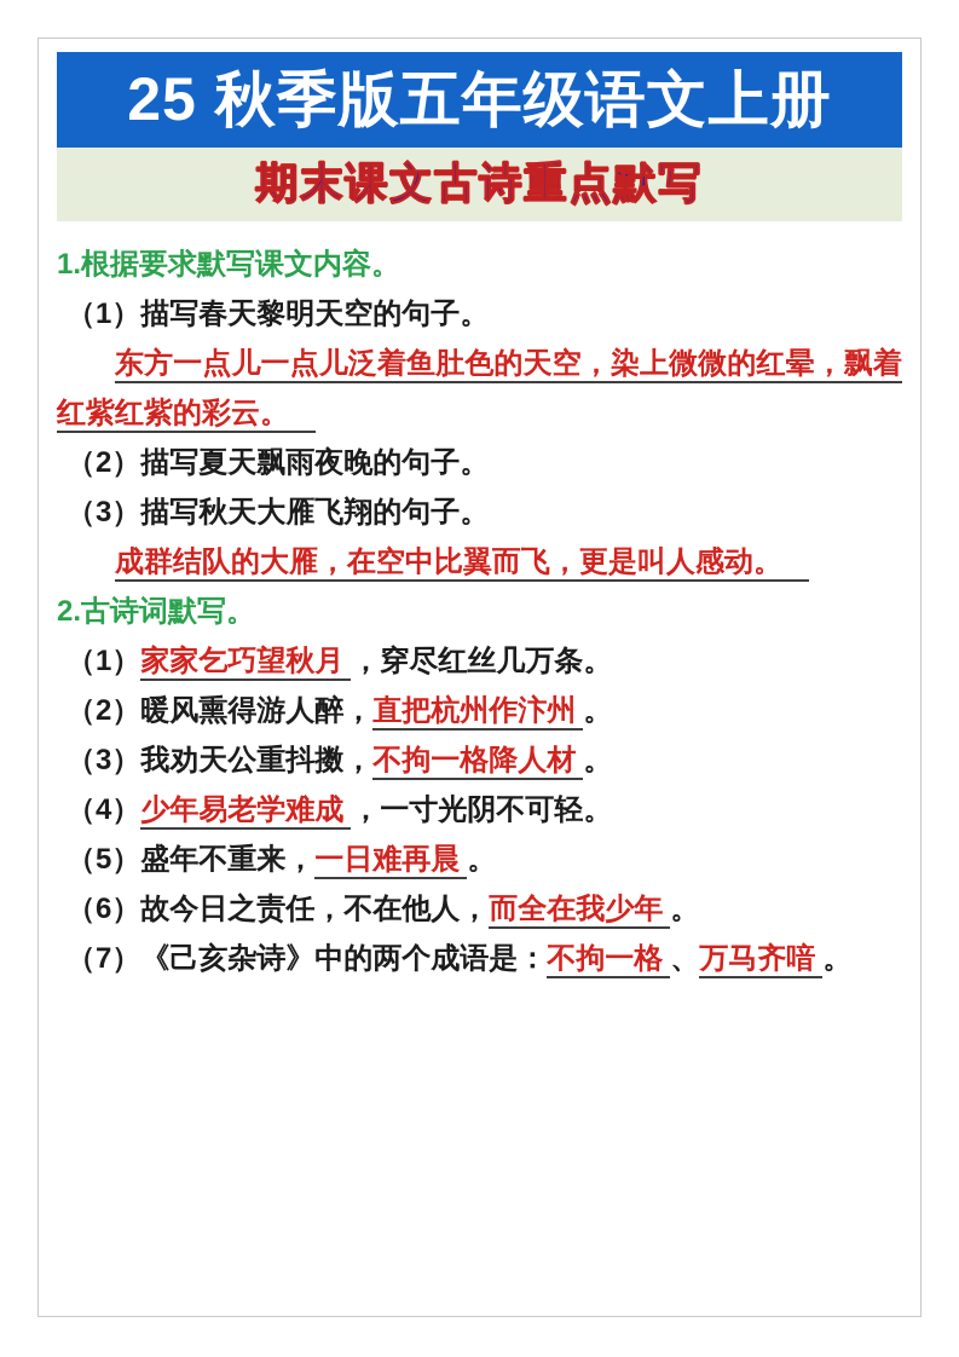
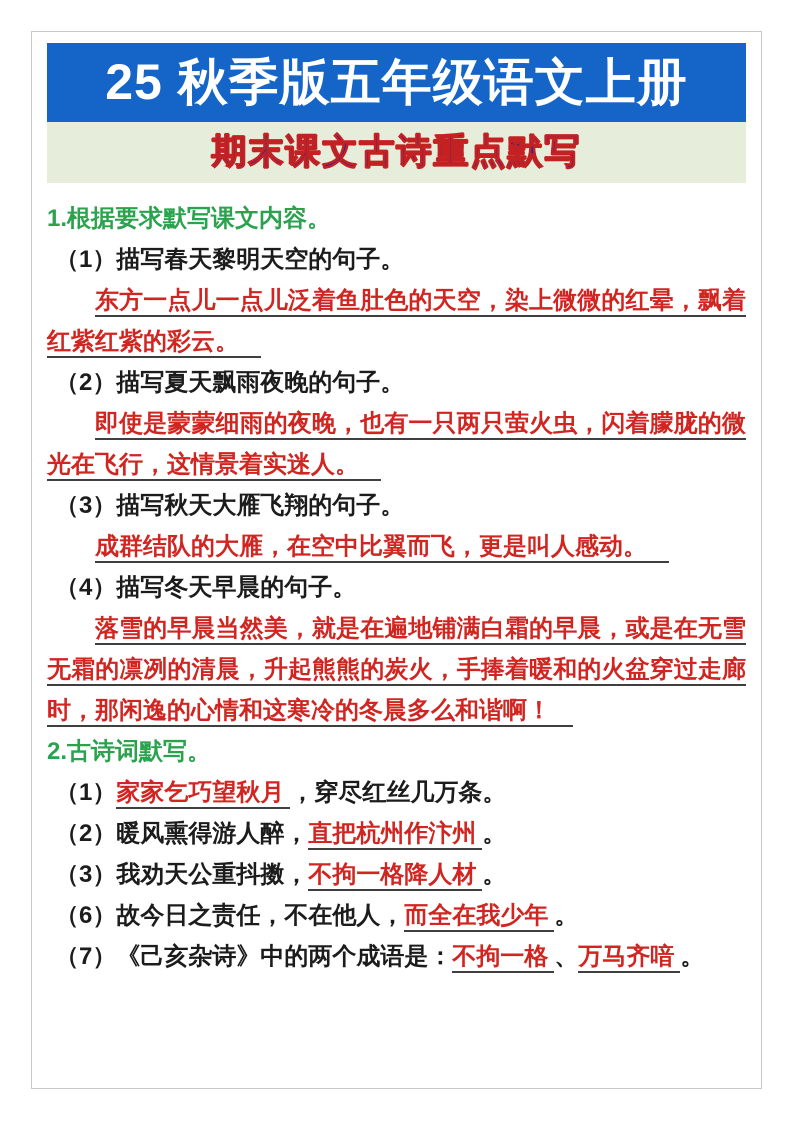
  25 秋季版五年级语文上册
  期末课文古诗重点默写
  1.根据要求默写课文内容。
  （1）描写春天黎明天空的句子。
  东方一点儿一点儿泛着鱼肚色的天空，染上微微的红晕，飘着红紫红紫的彩云。
  （2）描写夏天飘雨夜晚的句子。
+ 即使是蒙蒙细雨的夜晚，也有一只两只萤火虫，闪着朦胧的微光在飞行，这情景着实迷人。
  （3）描写秋天大雁飞翔的句子。
  成群结队的大雁，在空中比翼而飞，更是叫人感动。
+ （4）描写冬天早晨的句子。
+ 落雪的早晨当然美，就是在遍地铺满白霜的早晨，或是在无雪无霜的凛冽的清晨，升起熊熊的炭火，手捧着暖和的火盆穿过走廊时，那闲逸的心情和这寒冷的冬晨多么和谐啊！
  2.古诗词默写。
  （1）家家乞巧望秋月 ，穿尽红丝几万条。
  （2）暖风熏得游人醉，直把杭州作汴州 。
  （3）我劝天公重抖擞，不拘一格降人材 。
- （4）少年易老学难成 ，一寸光阴不可轻。
- （5）盛年不重来，一日难再晨 。
  （6）故今日之责任，不在他人，而全在我少年 。
  （7）《己亥杂诗》中的两个成语是：不拘一格 、万马齐喑 。
